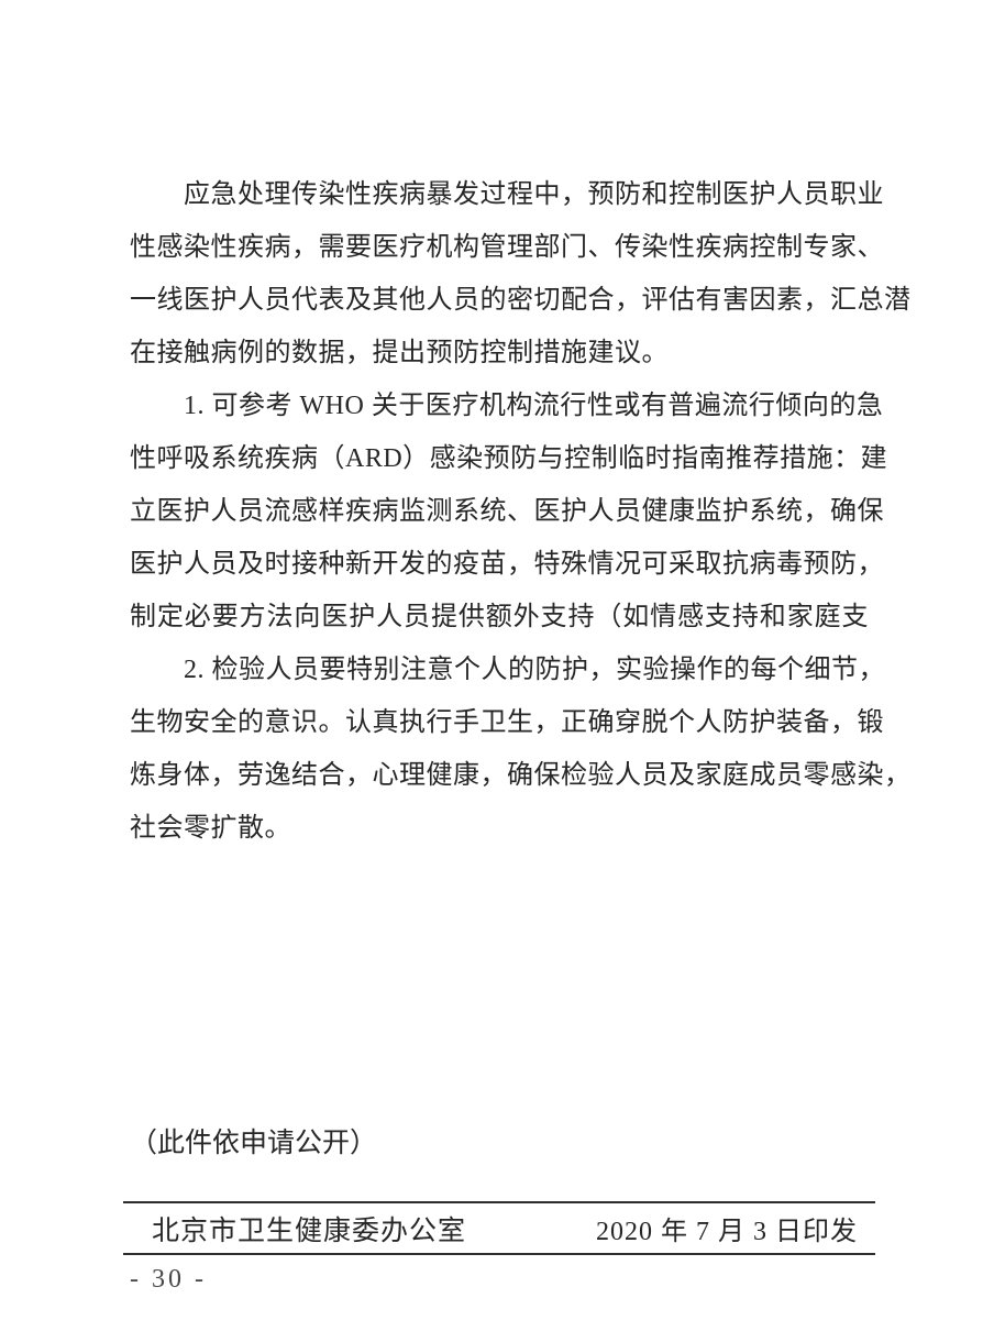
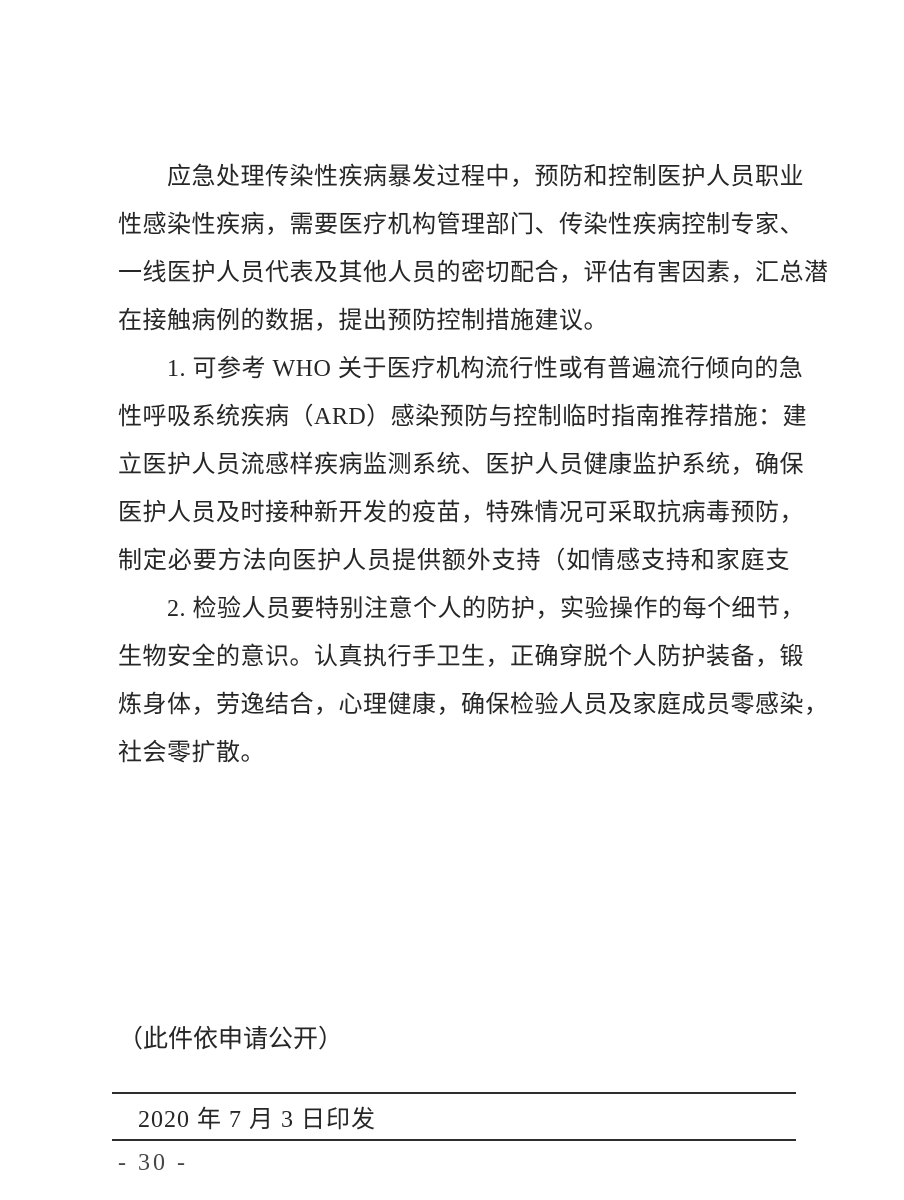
  应急处理传染性疾病暴发过程中，预防和控制医护人员职业
  性感染性疾病，需要医疗机构管理部门、传染性疾病控制专家、
  一线医护人员代表及其他人员的密切配合，评估有害因素，汇总潜
  在接触病例的数据，提出预防控制措施建议。
  1. 可参考 WHO 关于医疗机构流行性或有普遍流行倾向的急
  性呼吸系统疾病（ARD）感染预防与控制临时指南推荐措施：建
  立医护人员流感样疾病监测系统、医护人员健康监护系统，确保
  医护人员及时接种新开发的疫苗，特殊情况可采取抗病毒预防，
  制定必要方法向医护人员提供额外支持（如情感支持和家庭支
  2. 检验人员要特别注意个人的防护，实验操作的每个细节，
  生物安全的意识。认真执行手卫生，正确穿脱个人防护装备，锻
  炼身体，劳逸结合，心理健康，确保检验人员及家庭成员零感染，
  社会零扩散。
  （此件依申请公开）
- 北京市卫生健康委办公室
  2020 年 7 月 3 日印发
  - 30 -
